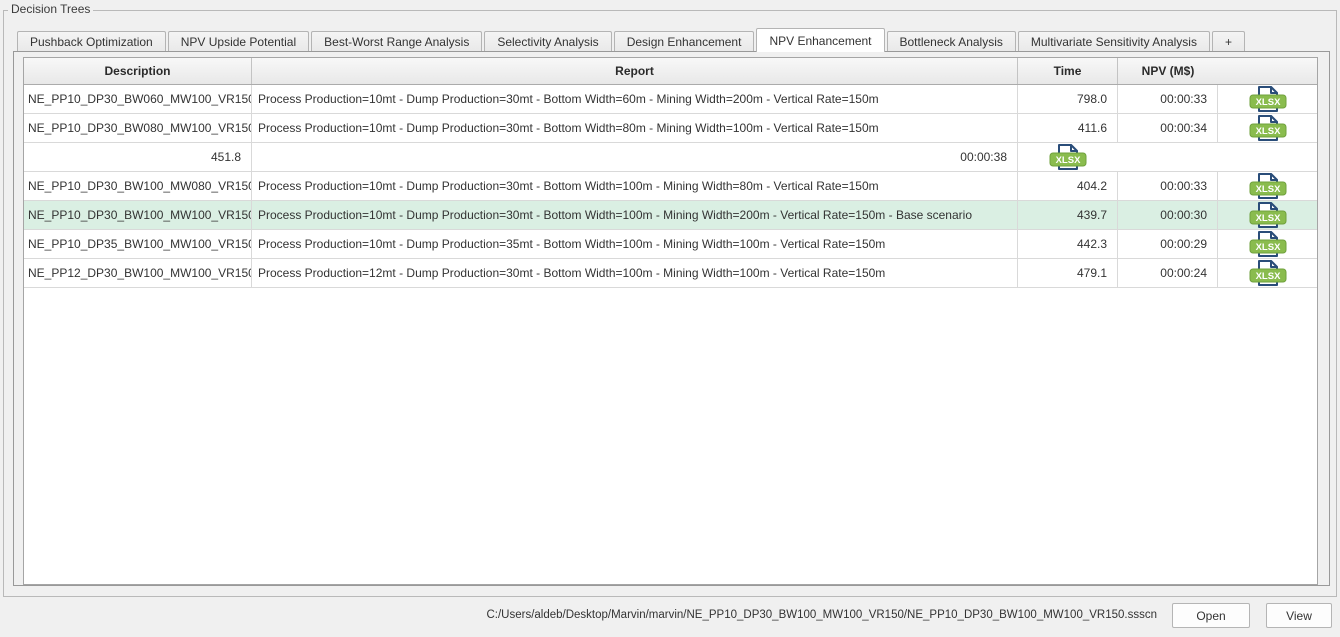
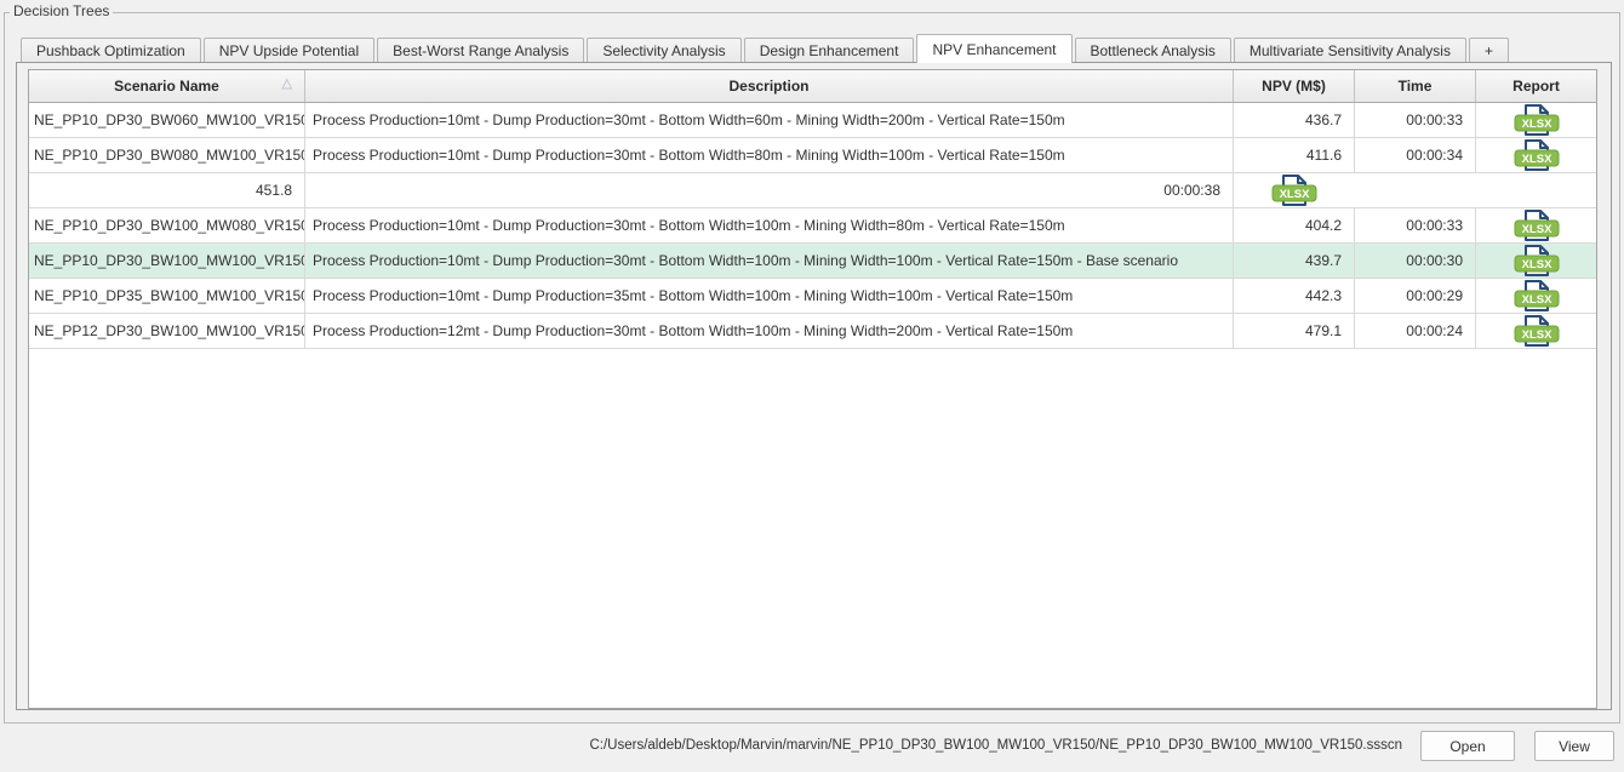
  Decision Trees
  Pushback Optimization
  NPV Upside Potential
  Best-Worst Range Analysis
  Selectivity Analysis
  Design Enhancement
  NPV Enhancement
  Bottleneck Analysis
  Multivariate Sensitivity Analysis
  +
+ Scenario Name
+ △
  Description
- Report
+ NPV (M$)
  Time
- NPV (M$)
+ Report
  NE_PP10_DP30_BW060_MW100_VR150
  Process Production=10mt - Dump Production=30mt - Bottom Width=60m - Mining Width=200m - Vertical Rate=150m
- 798.0
+ 436.7
  00:00:33
  XLSX
  NE_PP10_DP30_BW080_MW100_VR150
  Process Production=10mt - Dump Production=30mt - Bottom Width=80m - Mining Width=100m - Vertical Rate=150m
  411.6
  00:00:34
  XLSX
  451.8
  00:00:38
  XLSX
  NE_PP10_DP30_BW100_MW080_VR150
  Process Production=10mt - Dump Production=30mt - Bottom Width=100m - Mining Width=80m - Vertical Rate=150m
  404.2
  00:00:33
  XLSX
  NE_PP10_DP30_BW100_MW100_VR150
- Process Production=10mt - Dump Production=30mt - Bottom Width=100m - Mining Width=200m - Vertical Rate=150m - Base scenario
+ Process Production=10mt - Dump Production=30mt - Bottom Width=100m - Mining Width=100m - Vertical Rate=150m - Base scenario
  439.7
  00:00:30
  XLSX
  NE_PP10_DP35_BW100_MW100_VR150
  Process Production=10mt - Dump Production=35mt - Bottom Width=100m - Mining Width=100m - Vertical Rate=150m
  442.3
  00:00:29
  XLSX
  NE_PP12_DP30_BW100_MW100_VR150
- Process Production=12mt - Dump Production=30mt - Bottom Width=100m - Mining Width=100m - Vertical Rate=150m
+ Process Production=12mt - Dump Production=30mt - Bottom Width=100m - Mining Width=200m - Vertical Rate=150m
  479.1
  00:00:24
  XLSX
  C:/Users/aldeb/Desktop/Marvin/marvin/NE_PP10_DP30_BW100_MW100_VR150/NE_PP10_DP30_BW100_MW100_VR150.ssscn
  Open
  View
